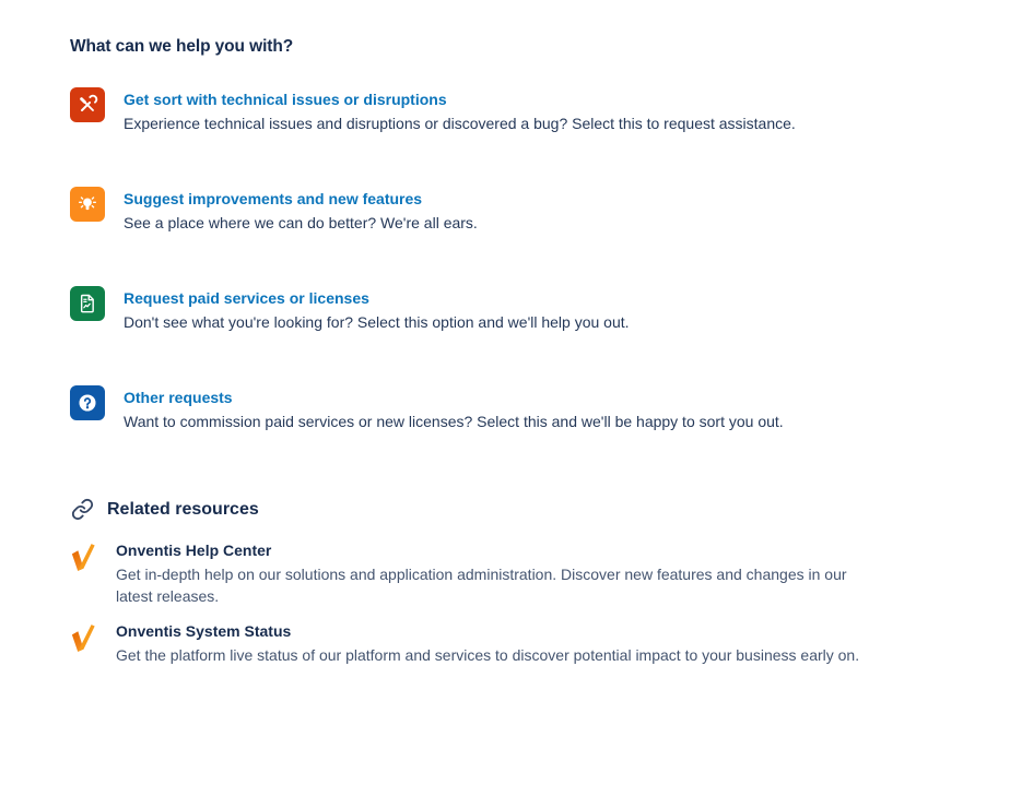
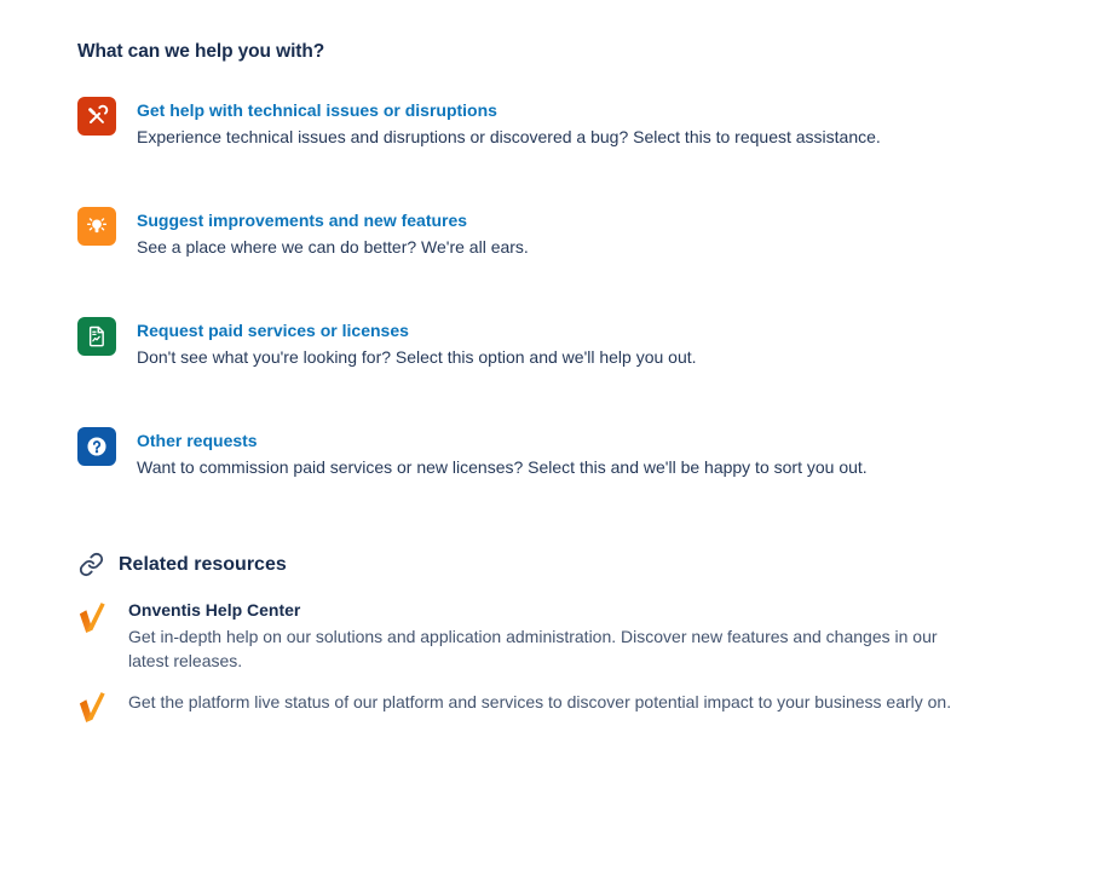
  What can we help you with?
- Get sort with technical issues or disruptions
+ Get help with technical issues or disruptions
  Experience technical issues and disruptions or discovered a bug? Select this to request assistance.
  Suggest improvements and new features
  See a place where we can do better? We're all ears.
  Request paid services or licenses
  Don't see what you're looking for? Select this option and we'll help you out.
  Other requests
  Want to commission paid services or new licenses? Select this and we'll be happy to sort you out.
  Related resources
  Onventis Help Center
  Get in-depth help on our solutions and application administration. Discover new features and changes in our latest releases.
- Onventis System Status
  Get the platform live status of our platform and services to discover potential impact to your business early on.
